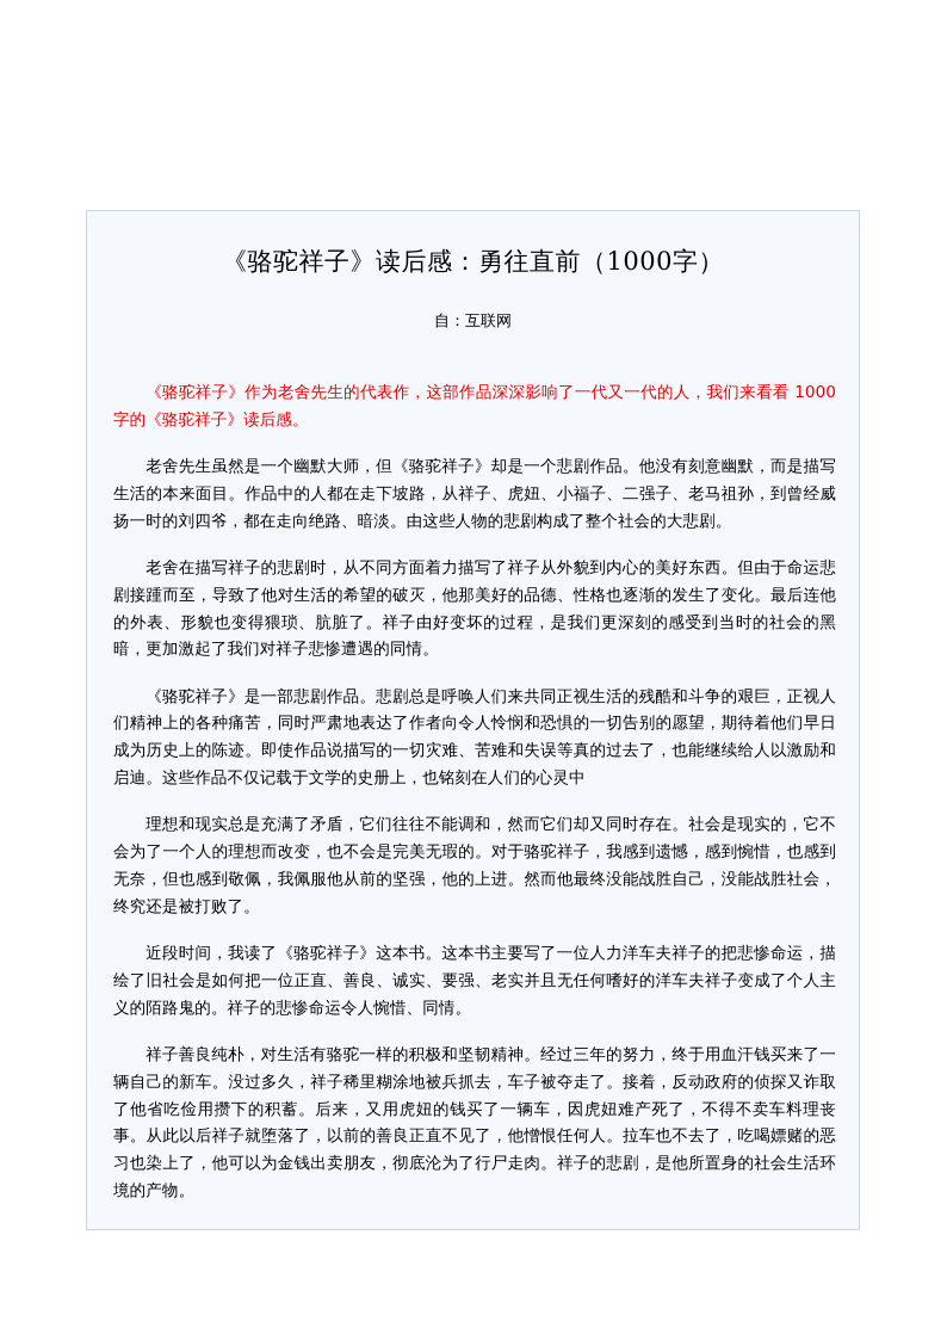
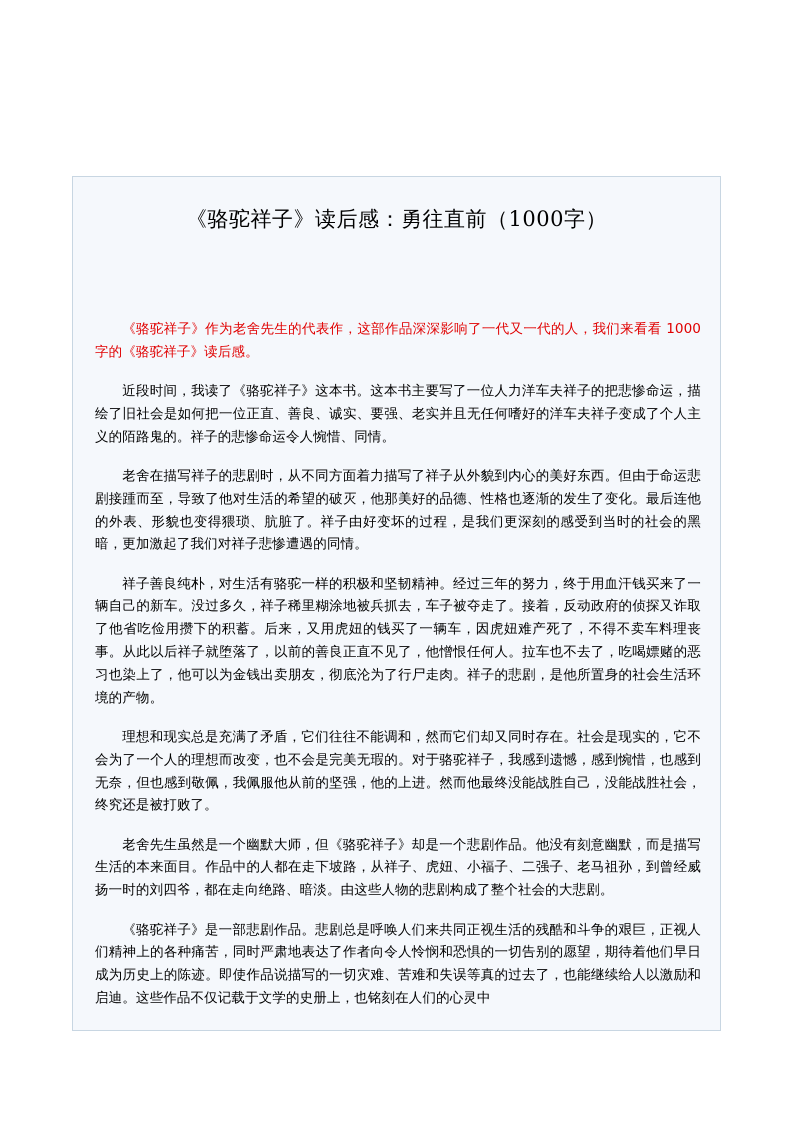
  《骆驼祥子》读后感：勇往直前（1000字）
- 自：互联网
  《骆驼祥子》作为老舍先生的代表作，这部作品深深影响了一代又一代的人，我们来看看 1000 字的《骆驼祥子》读后感。
- 老舍先生虽然是一个幽默大师，但《骆驼祥子》却是一个悲剧作品。他没有刻意幽默，而是描写生活的本来面目。作品中的人都在走下坡路，从祥子、虎妞、小福子、二强子、老马祖孙，到曾经威扬一时的刘四爷，都在走向绝路、暗淡。由这些人物的悲剧构成了整个社会的大悲剧。
+ 近段时间，我读了《骆驼祥子》这本书。这本书主要写了一位人力洋车夫祥子的把悲惨命运，描绘了旧社会是如何把一位正直、善良、诚实、要强、老实并且无任何嗜好的洋车夫祥子变成了个人主义的陌路鬼的。祥子的悲惨命运令人惋惜、同情。
  老舍在描写祥子的悲剧时，从不同方面着力描写了祥子从外貌到内心的美好东西。但由于命运悲剧接踵而至，导致了他对生活的希望的破灭，他那美好的品德、性格也逐渐的发生了变化。最后连他的外表、形貌也变得猥琐、肮脏了。祥子由好变坏的过程，是我们更深刻的感受到当时的社会的黑暗，更加激起了我们对祥子悲惨遭遇的同情。
- 《骆驼祥子》是一部悲剧作品。悲剧总是呼唤人们来共同正视生活的残酷和斗争的艰巨，正视人们精神上的各种痛苦，同时严肃地表达了作者向令人怜悯和恐惧的一切告别的愿望，期待着他们早日成为历史上的陈迹。即使作品说描写的一切灾难、苦难和失误等真的过去了，也能继续给人以激励和启迪。这些作品不仅记载于文学的史册上，也铭刻在人们的心灵中
+ 祥子善良纯朴，对生活有骆驼一样的积极和坚韧精神。经过三年的努力，终于用血汗钱买来了一辆自己的新车。没过多久，祥子稀里糊涂地被兵抓去，车子被夺走了。接着，反动政府的侦探又诈取了他省吃俭用攒下的积蓄。后来，又用虎妞的钱买了一辆车，因虎妞难产死了，不得不卖车料理丧事。从此以后祥子就堕落了，以前的善良正直不见了，他憎恨任何人。拉车也不去了，吃喝嫖赌的恶习也染上了，他可以为金钱出卖朋友，彻底沦为了行尸走肉。祥子的悲剧，是他所置身的社会生活环境的产物。
  理想和现实总是充满了矛盾，它们往往不能调和，然而它们却又同时存在。社会是现实的，它不会为了一个人的理想而改变，也不会是完美无瑕的。对于骆驼祥子，我感到遗憾，感到惋惜，也感到无奈，但也感到敬佩，我佩服他从前的坚强，他的上进。然而他最终没能战胜自己，没能战胜社会，终究还是被打败了。
- 近段时间，我读了《骆驼祥子》这本书。这本书主要写了一位人力洋车夫祥子的把悲惨命运，描绘了旧社会是如何把一位正直、善良、诚实、要强、老实并且无任何嗜好的洋车夫祥子变成了个人主义的陌路鬼的。祥子的悲惨命运令人惋惜、同情。
+ 老舍先生虽然是一个幽默大师，但《骆驼祥子》却是一个悲剧作品。他没有刻意幽默，而是描写生活的本来面目。作品中的人都在走下坡路，从祥子、虎妞、小福子、二强子、老马祖孙，到曾经威扬一时的刘四爷，都在走向绝路、暗淡。由这些人物的悲剧构成了整个社会的大悲剧。
- 祥子善良纯朴，对生活有骆驼一样的积极和坚韧精神。经过三年的努力，终于用血汗钱买来了一辆自己的新车。没过多久，祥子稀里糊涂地被兵抓去，车子被夺走了。接着，反动政府的侦探又诈取了他省吃俭用攒下的积蓄。后来，又用虎妞的钱买了一辆车，因虎妞难产死了，不得不卖车料理丧事。从此以后祥子就堕落了，以前的善良正直不见了，他憎恨任何人。拉车也不去了，吃喝嫖赌的恶习也染上了，他可以为金钱出卖朋友，彻底沦为了行尸走肉。祥子的悲剧，是他所置身的社会生活环境的产物。
+ 《骆驼祥子》是一部悲剧作品。悲剧总是呼唤人们来共同正视生活的残酷和斗争的艰巨，正视人们精神上的各种痛苦，同时严肃地表达了作者向令人怜悯和恐惧的一切告别的愿望，期待着他们早日成为历史上的陈迹。即使作品说描写的一切灾难、苦难和失误等真的过去了，也能继续给人以激励和启迪。这些作品不仅记载于文学的史册上，也铭刻在人们的心灵中
